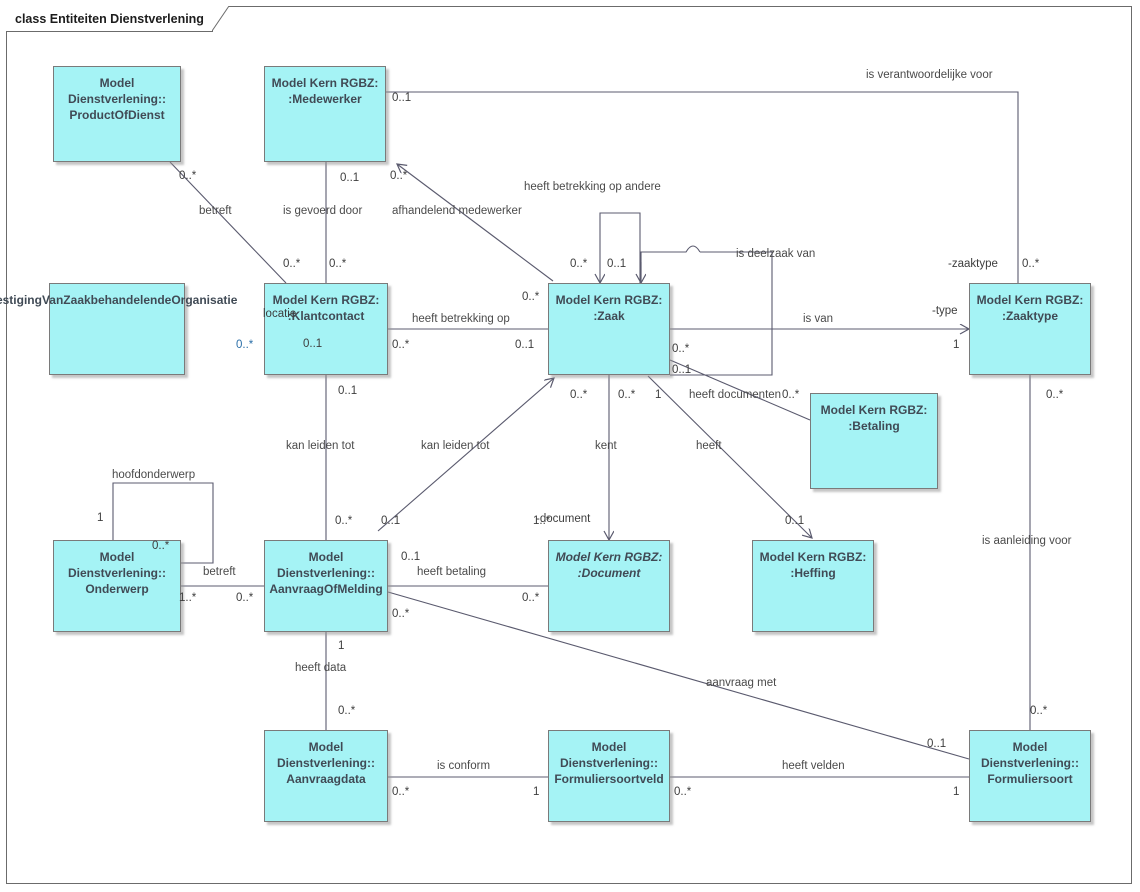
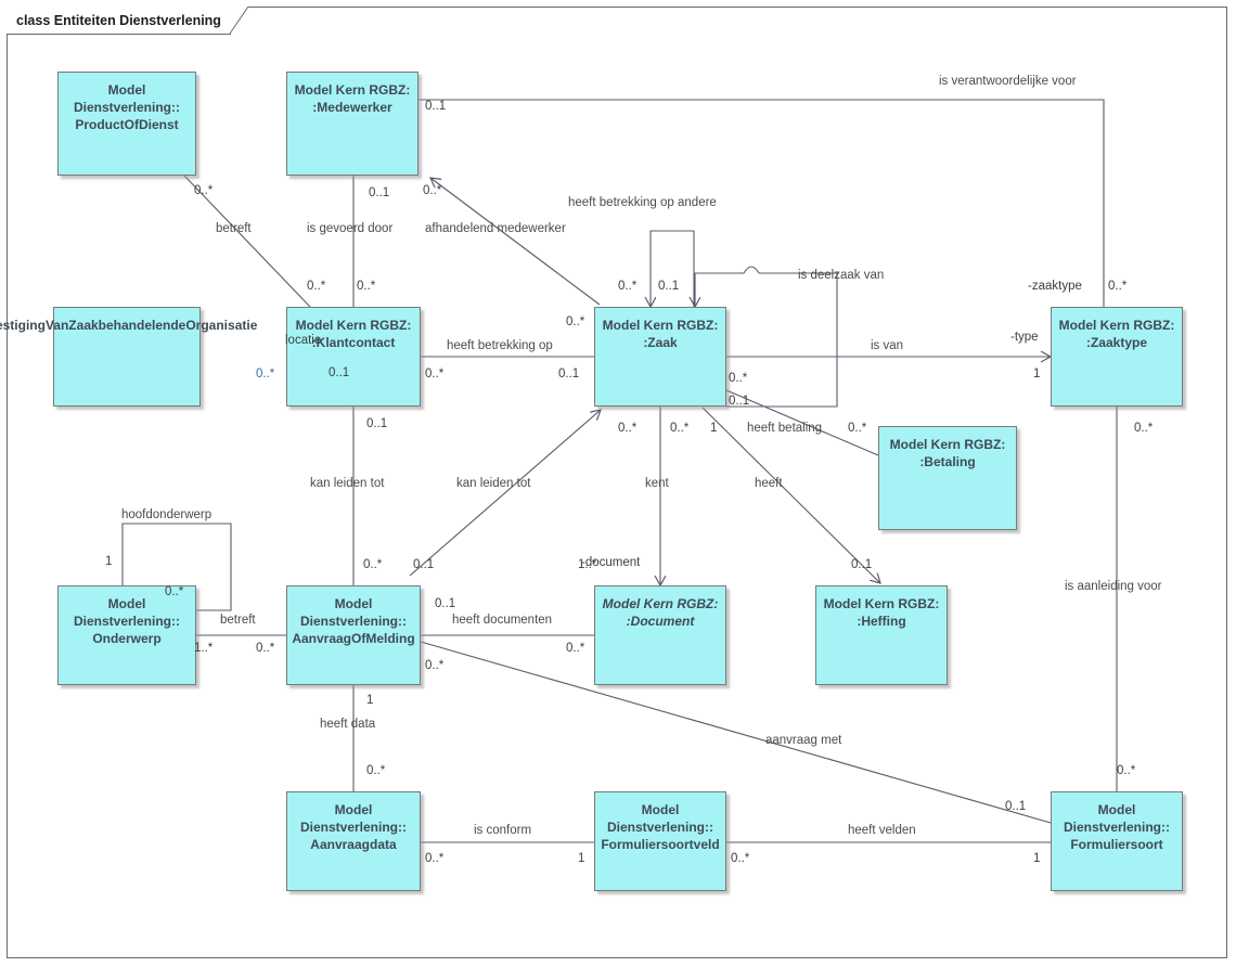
  class Entiteiten Dienstverlening
  Model
  Dienstverlening::
  ProductOfDienst
  Model Kern RGBZ:
  :Medewerker
  Model Kern RGBZ:
  :Klantcontact
  Model Kern RGBZ:
  :Zaak
  Model Kern RGBZ:
  :Zaaktype
  Model Kern RGBZ:
  :Betaling
  Model
  Dienstverlening::
  Onderwerp
  Model
  Dienstverlening::
  AanvraagOfMelding
  Model Kern RGBZ:
  :Document
  Model Kern RGBZ:
  :Heffing
  Model
  Dienstverlening::
  Formuliersoort
  Model
  Dienstverlening::
  Aanvraagdata
  Model
  Dienstverlening::
  Formuliersoortveld
  is verantwoordelijke voor
  heeft betrekking op andere
  betreft
  is gevoerd door
  afhandelend medewerker
  is deelzaak van
  heeft betrekking op
  is van
- heeft documenten
+ heeft betaling
  kan leiden tot
  kan leiden tot
  kent
  heeft
  hoofdonderwerp
  is aanleiding voor
  betreft
- heeft betaling
+ heeft documenten
  heeft data
  aanvraag met
  is conform
  heeft velden
  -document
  -zaaktype
  -type
  locatie
  0..1
  0..*
  0..1
  0..*
  0..*
  0..*
  0..*
  0..1
  0..*
  0..*
  0..*
  0..1
  0..*
  0..1
  1
  0..*
  0..1
  0..1
  0..*
  0..*
  1
  0..*
  0..*
  1
  0..*
  0..*
  0..1
  1..*
  0..1
  0..1
  1..*
  0..*
  0..*
  0..*
  1
  0..*
  0..*
  0..1
  0..*
  1
  0..*
  1
